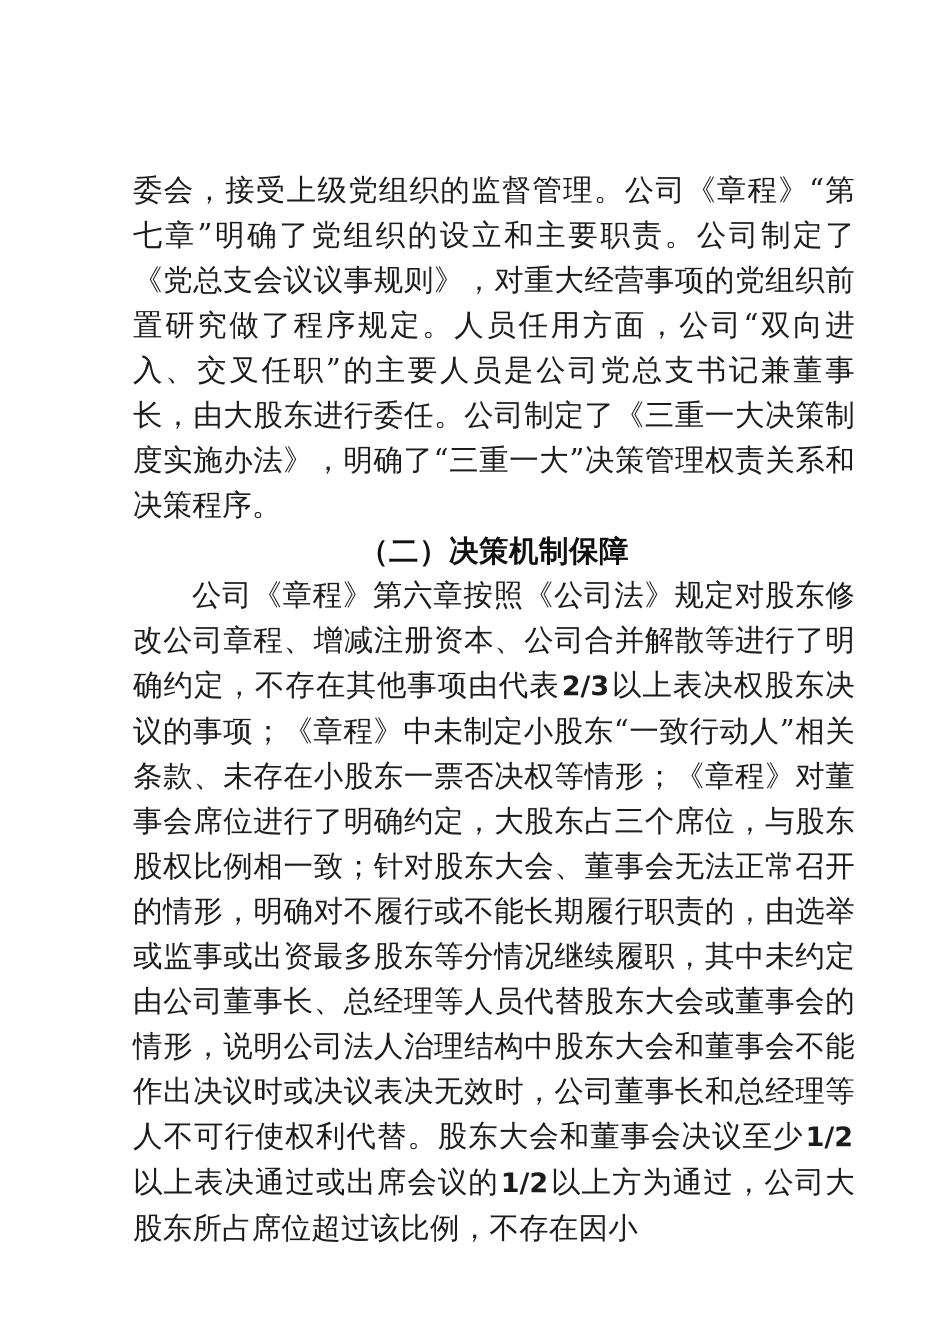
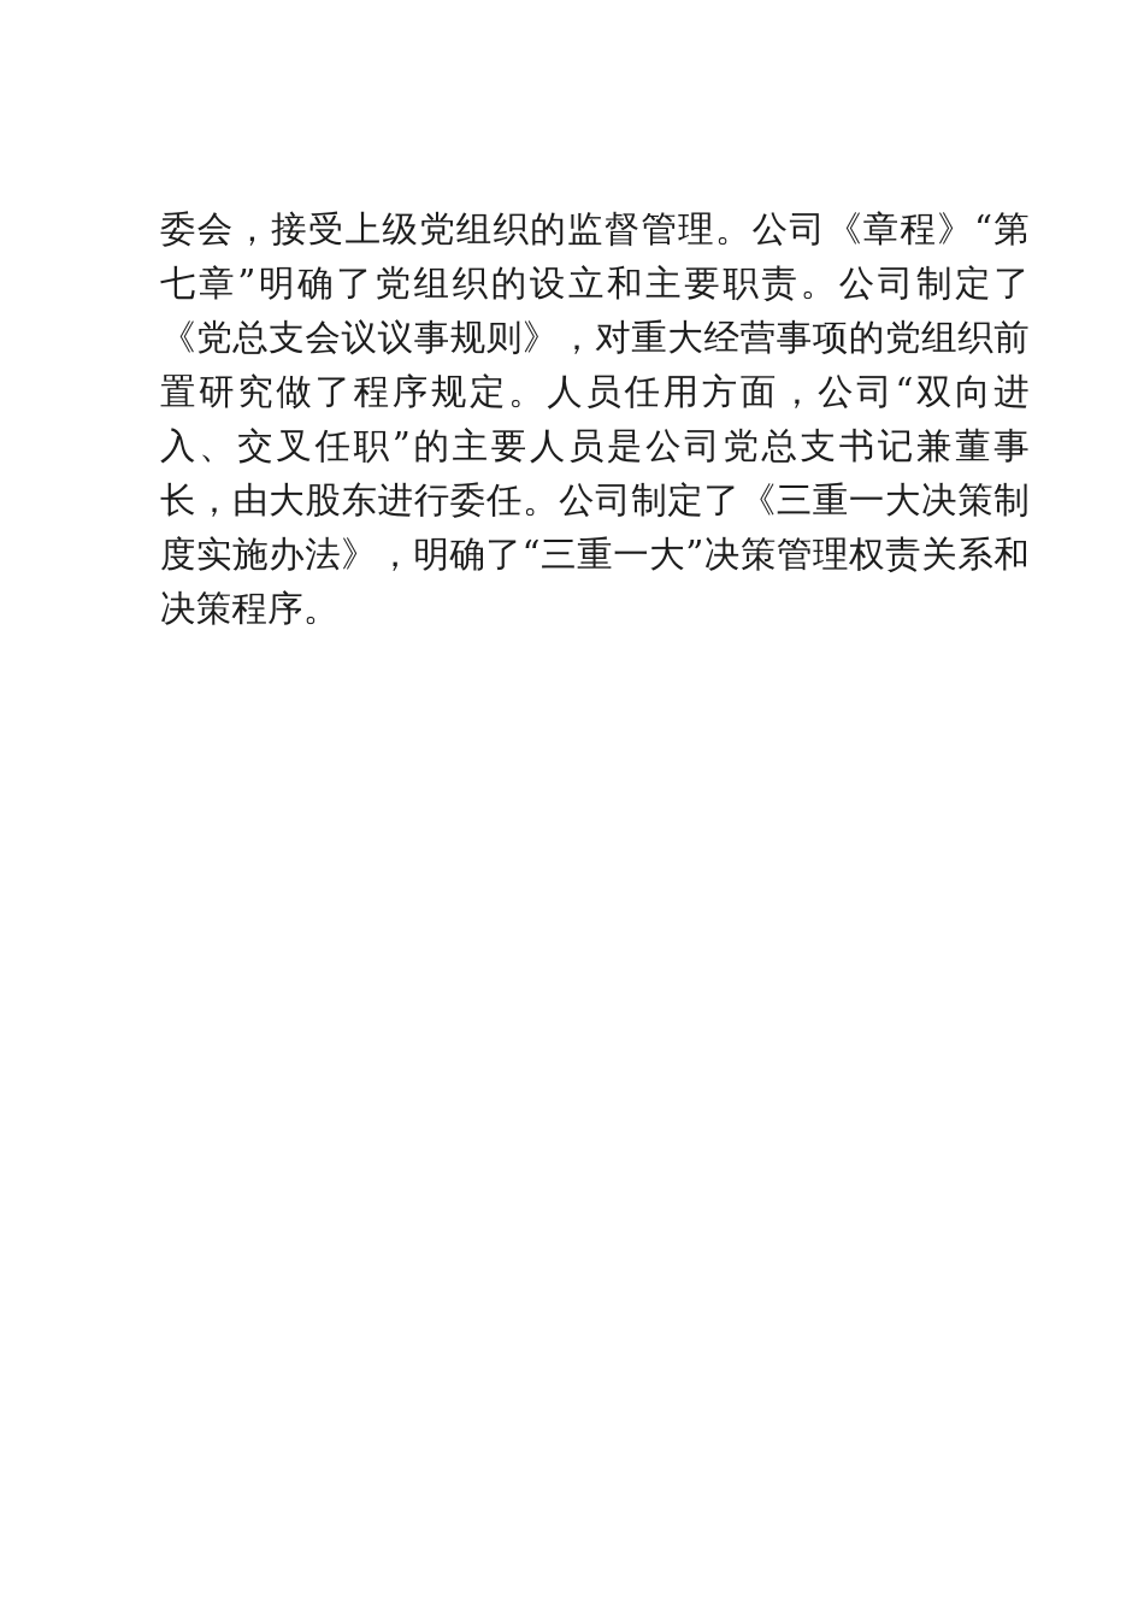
  委会，接受上级党组织的监督管理。公司《章程》“第七章”明确了党组织的设立和主要职责。公司制定了《党总支会议议事规则》，对重大经营事项的党组织前置研究做了程序规定。人员任用方面，公司“双向进入、交叉任职”的主要人员是公司党总支书记兼董事长，由大股东进行委任。公司制定了《三重一大决策制度实施办法》，明确了“三重一大”决策管理权责关系和决策程序。
- （二）决策机制保障
- 公司《章程》第六章按照《公司法》规定对股东修改公司章程、增减注册资本、公司合并解散等进行了明确约定，不存在其他事项由代表2/3以上表决权股东决议的事项；《章程》中未制定小股东“一致行动人”相关条款、未存在小股东一票否决权等情形；《章程》对董事会席位进行了明确约定，大股东占三个席位，与股东股权比例相一致；针对股东大会、董事会无法正常召开的情形，明确对不履行或不能长期履行职责的，由选举或监事或出资最多股东等分情况继续履职，其中未约定由公司董事长、总经理等人员代替股东大会或董事会的情形，说明公司法人治理结构中股东大会和董事会不能作出决议时或决议表决无效时，公司董事长和总经理等人不可行使权利代替。股东大会和董事会决议至少1/2以上表决通过或出席会议的1/2以上方为通过，公司大股东所占席位超过该比例，不存在因小
